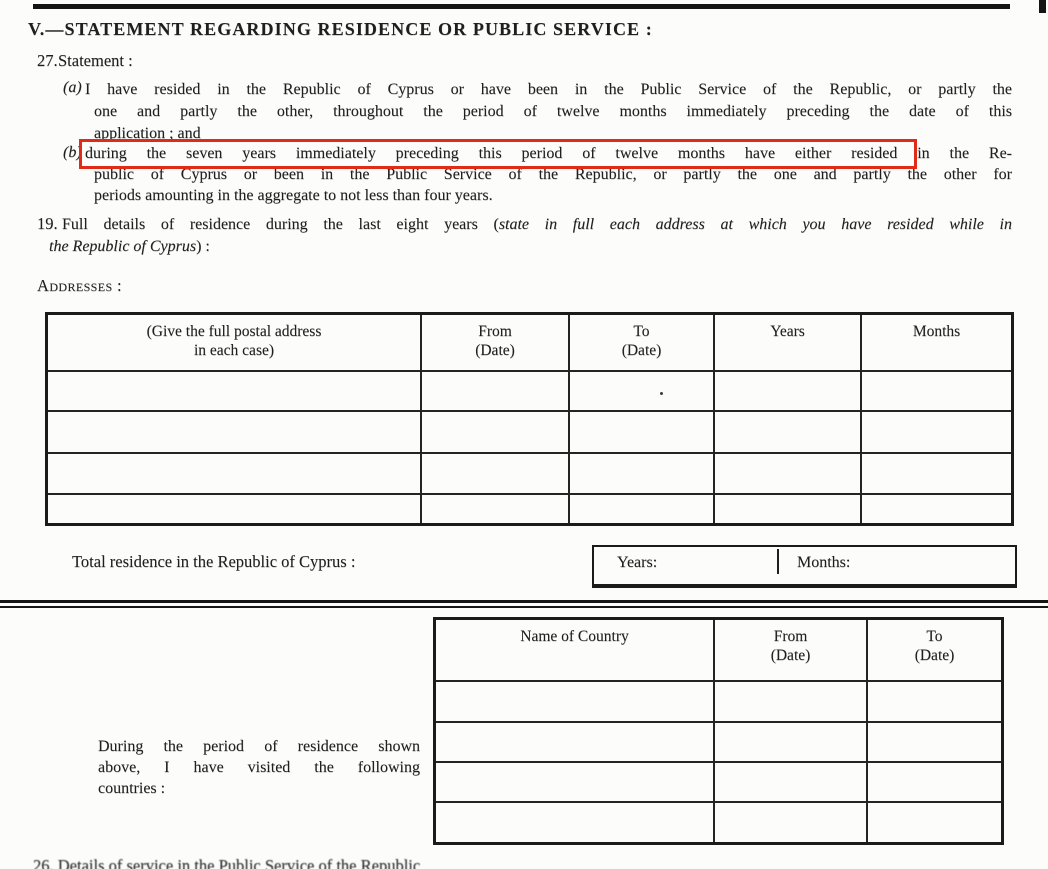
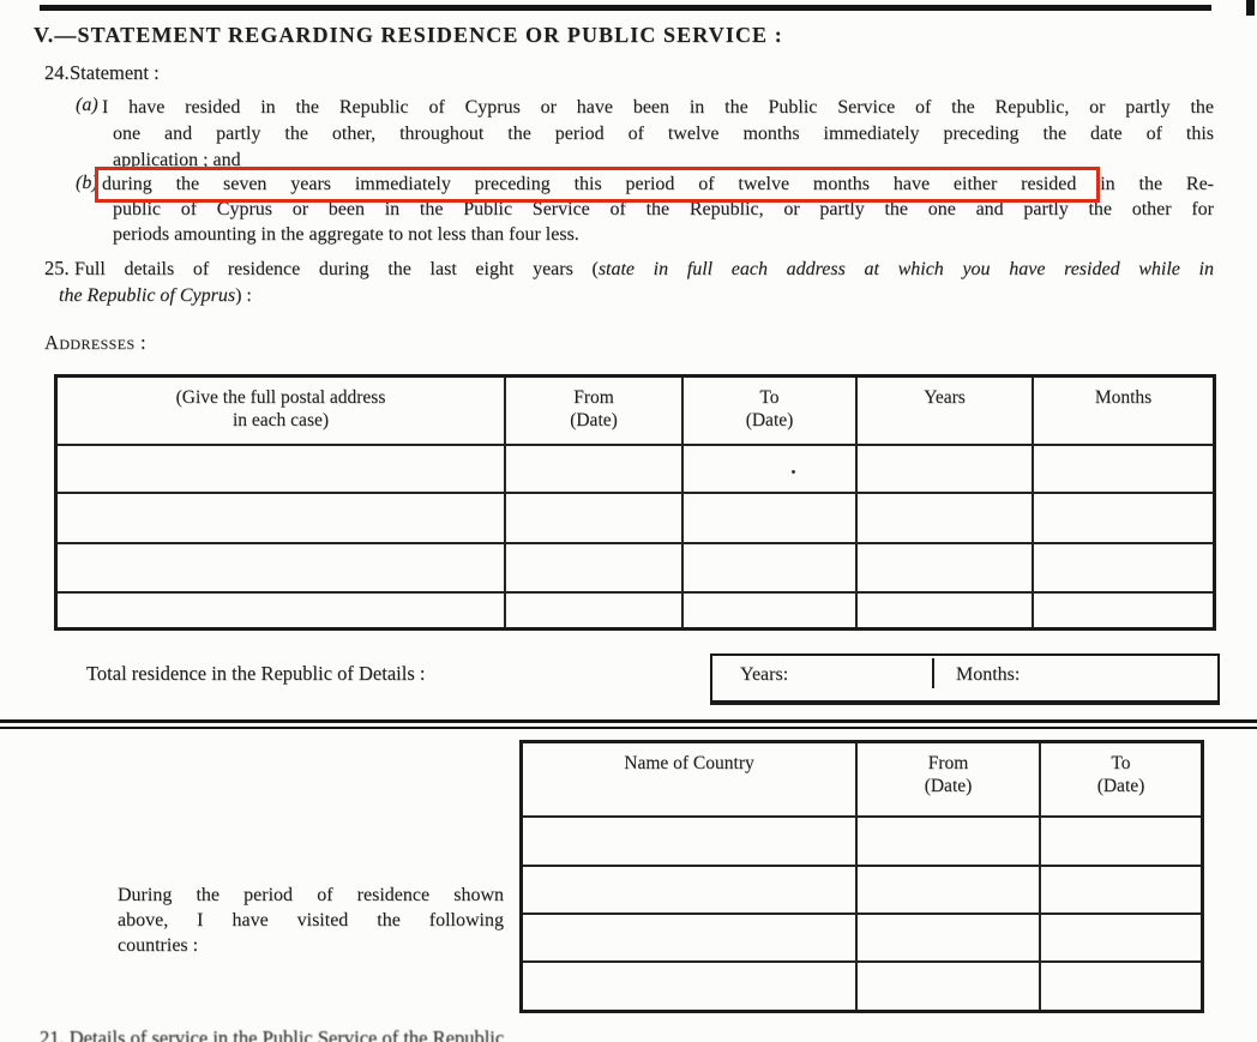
  V.—STATEMENT REGARDING RESIDENCE OR PUBLIC SERVICE :
- 27.
+ 24.
  Statement :
  (a)
  I have resided in the Republic of Cyprus or have been in the Public Service of the Republic, or partly the
  one and partly the other, throughout the period of twelve months immediately preceding the date of this
  application ; and
  (b)
  during the seven years immediately preceding this period of twelve months have either resided in the Re-
  public of Cyprus or been in the Public Service of the Republic, or partly the one and partly the other for
- periods amounting in the aggregate to not less than four years.
+ periods amounting in the aggregate to not less than four less.
- 19.
+ 25.
  Full details of residence during the last eight years (state in full each address at which you have resided while in
  the Republic of Cyprus) :
  Addresses :
  (Give the full postal address
  in each case)
  From
  (Date)
  To
  (Date)
  Years
  Months
- Total residence in the Republic of Cyprus :
+ Total residence in the Republic of Details :
  Years:
  Months:
  Name of Country
  From
  (Date)
  To
  (Date)
  During the period of residence shown
  above, I have visited the following
  countries :
- 26. Details of service in the Public Service of the Republic
+ 21. Details of service in the Public Service of the Republic
